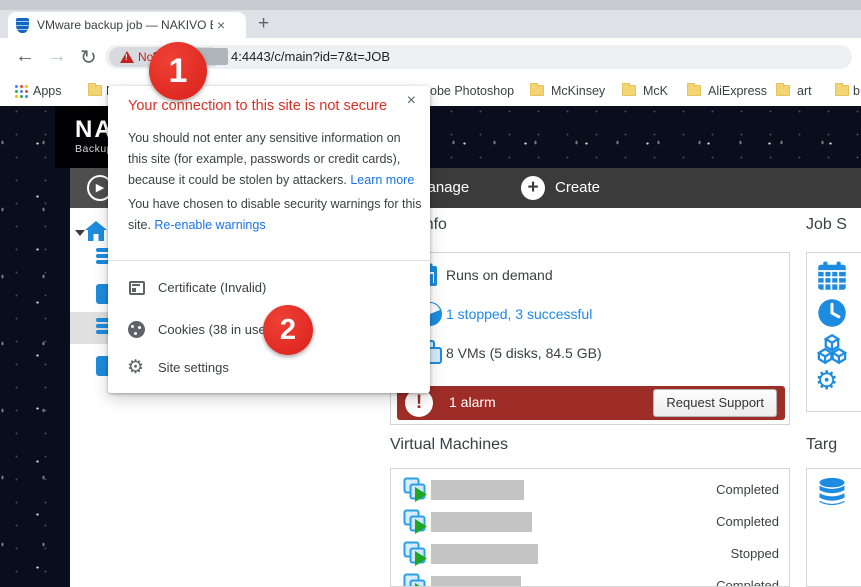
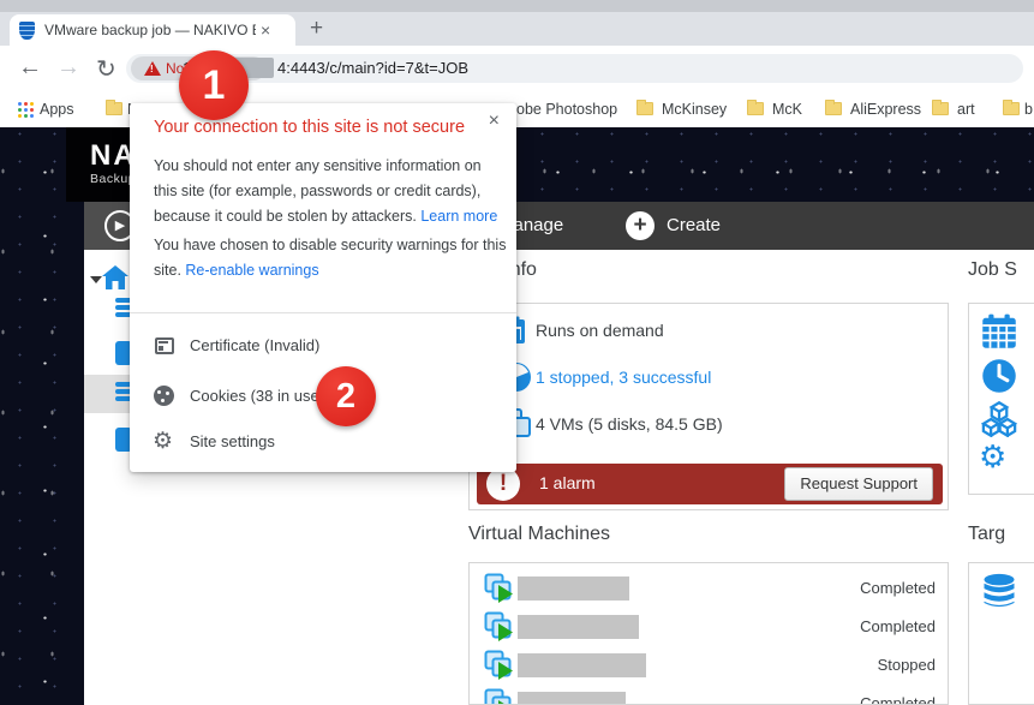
  VMware backup job — NAKIVO
  ×
  +
  ←
  →
  ↻
  !
  4:4443/c/main?id=7&t=JOB
  Apps
  obe Photoshop
  McKinsey
  McK
  AliExpress
  art
  b
  ▶
  anage
  +
  Create
  Runs on demand
  1 stopped, 3 successful
- 8 VMs (5 disks, 84.5 GB)
+ 4 VMs (5 disks, 84.5 GB)
  !
  1 alarm
  Request Support
  Virtual Machines
  Completed
  Completed
  Stopped
  Completed
  Job S
  ⚙
  Targ
  ×
  Your connection to this site is not secure
  You should not enter any sensitive information on this site (for example, passwords or credit cards), because it could be stolen by attackers. Learn more
  You have chosen to disable security warnings for this site. Re-enable warnings
  Certificate (Invalid)
  Cookies (38 in us
  ⚙
  Site settings
  1
  2
